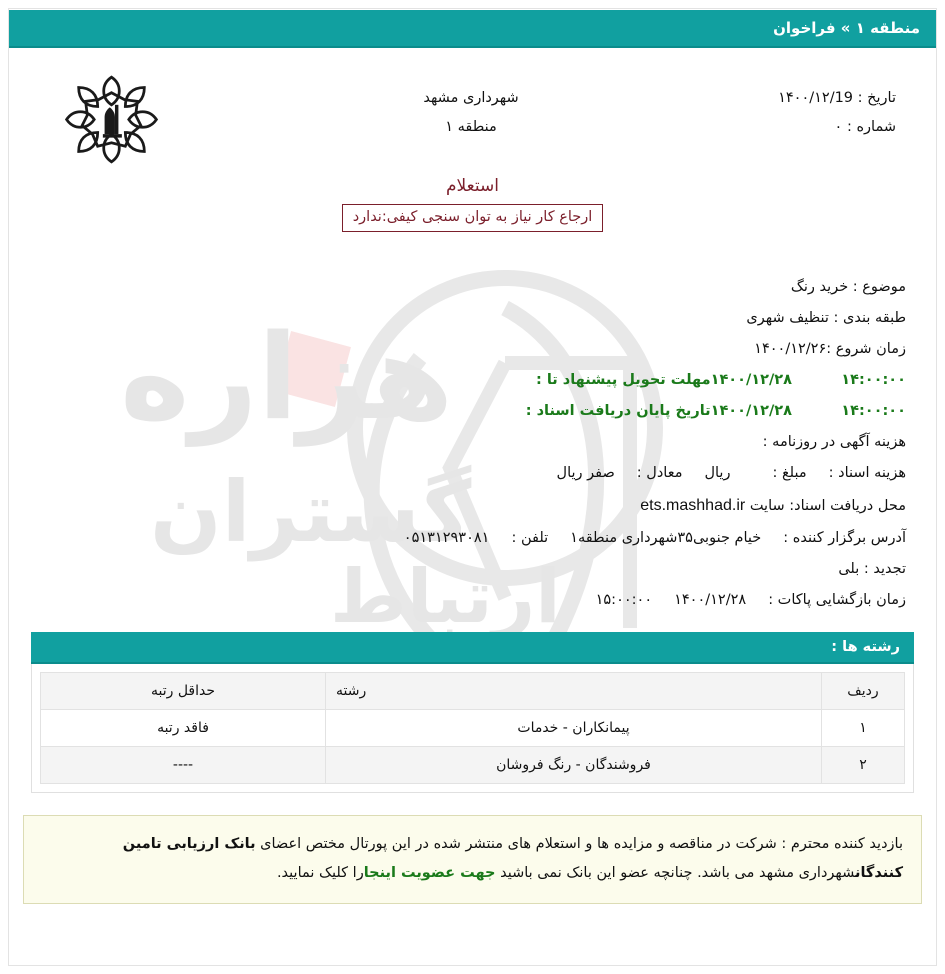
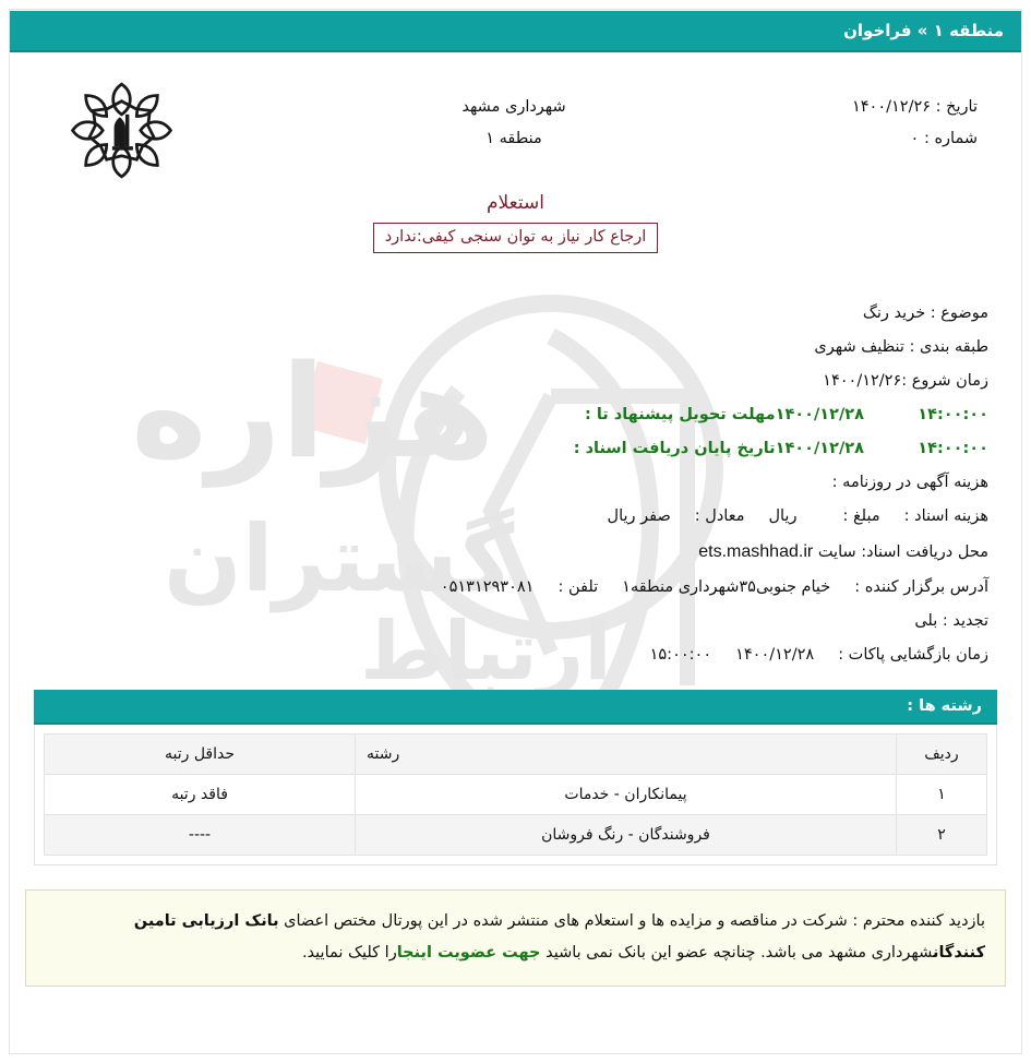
  هزاره
  گستران
  ارتباط
  منطقه ۱ » فراخوان
- تاریخ : ۱۴۰۰/۱۲/19
+ تاریخ : ۱۴۰۰/۱۲/۲۶
  شماره : ۰
  شهرداری مشهد
  منطقه ۱
  استعلام
  ارجاع کار نیاز به توان سنجی کیفی:ندارد
  موضوع : خرید رنگ
  طبقه بندی : تنظیف شهری
  زمان شروع :۱۴۰۰/۱۲/۲۶
  ۱۴:۰۰:۰۰۱۴۰۰/۱۲/۲۸مهلت تحویل پیشنهاد تا :
  ۱۴:۰۰:۰۰۱۴۰۰/۱۲/۲۸تاریخ پایان دریافت اسناد :
  هزینه آگهی در روزنامه :
  هزینه اسناد :مبلغ :ریالمعادل :صفر ریال
  محل دریافت اسناد: سایت ets.mashhad.ir
  آدرس برگزار کننده :خیام جنوبی۳۵شهرداری منطقه۱تلفن :۰۵۱۳۱۲۹۳۰۸۱
  تجدید : بلی
  زمان بازگشایی پاکات :۱۴۰۰/۱۲/۲۸۱۵:۰۰:۰۰
  رشته ها :
  ردیف	رشته	حداقل رتبه
  ۱	پیمانکاران - خدمات	فاقد رتبه
  ۲	فروشندگان - رنگ فروشان	----
  بازدید کننده محترم : شرکت در مناقصه و مزایده ها و استعلام های منتشر شده در این پورتال مختص اعضای بانک ارزیابی تامین کنندگانشهرداری مشهد می باشد. چنانچه عضو این بانک نمی باشید جهت عضویت اینجارا کلیک نمایید.
